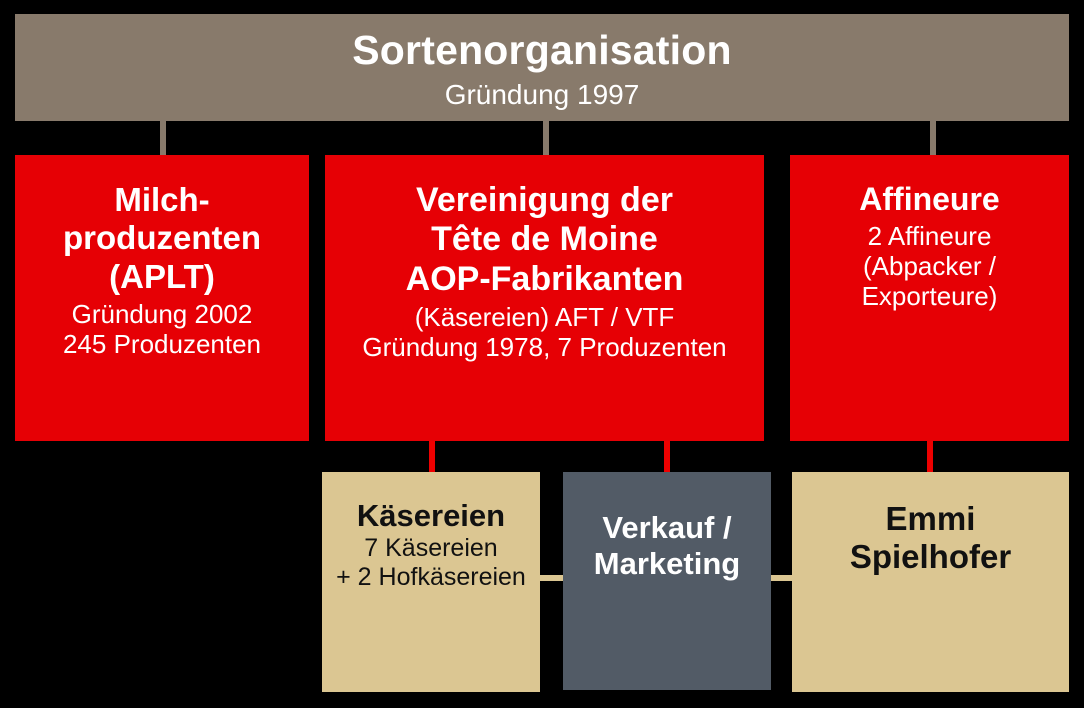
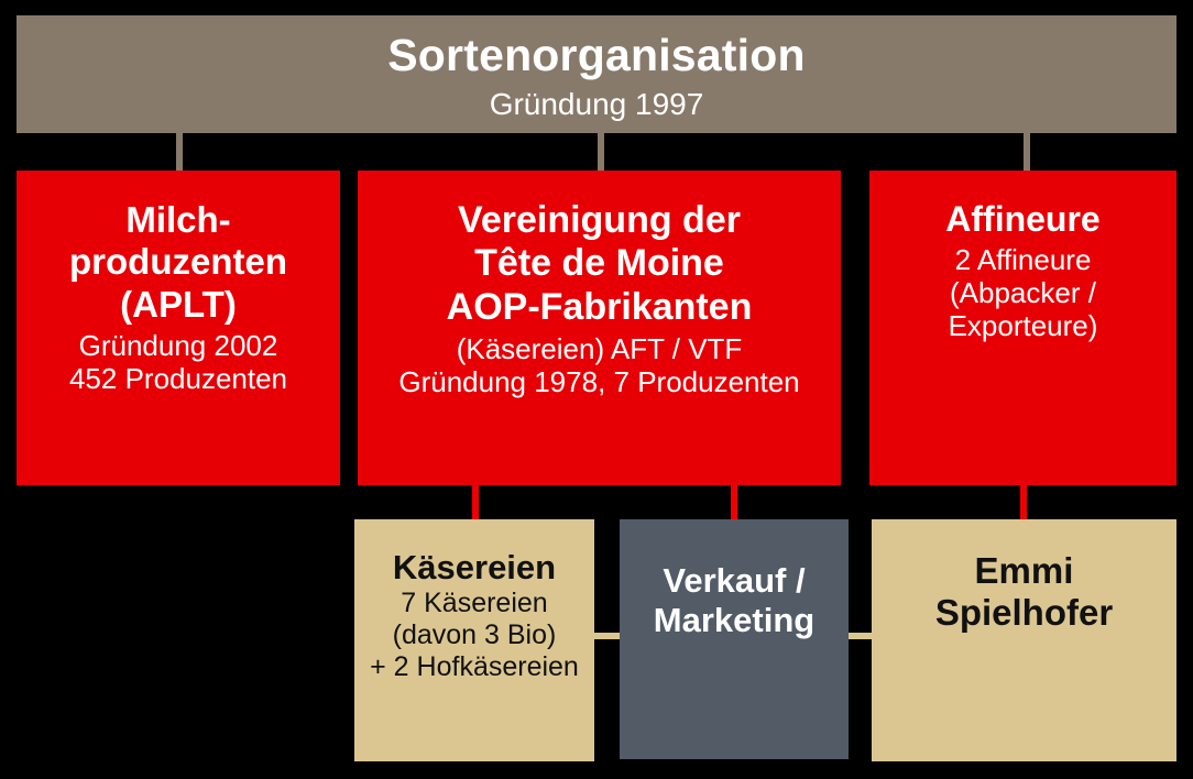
  Sortenorganisation
  Gründung 1997
  Milch-
  produzenten
  (APLT)
  Gründung 2002
- 245 Produzenten
+ 452 Produzenten
  Vereinigung der
  Tête de Moine
  AOP-Fabrikanten
  (Käsereien) AFT / VTF
  Gründung 1978, 7 Produzenten
  Affineure
  2 Affineure
  (Abpacker /
  Exporteure)
  Käsereien
  7 Käsereien
+ (davon 3 Bio)
  + 2 Hofkäsereien
  Verkauf /
  Marketing
  Emmi
  Spielhofer
